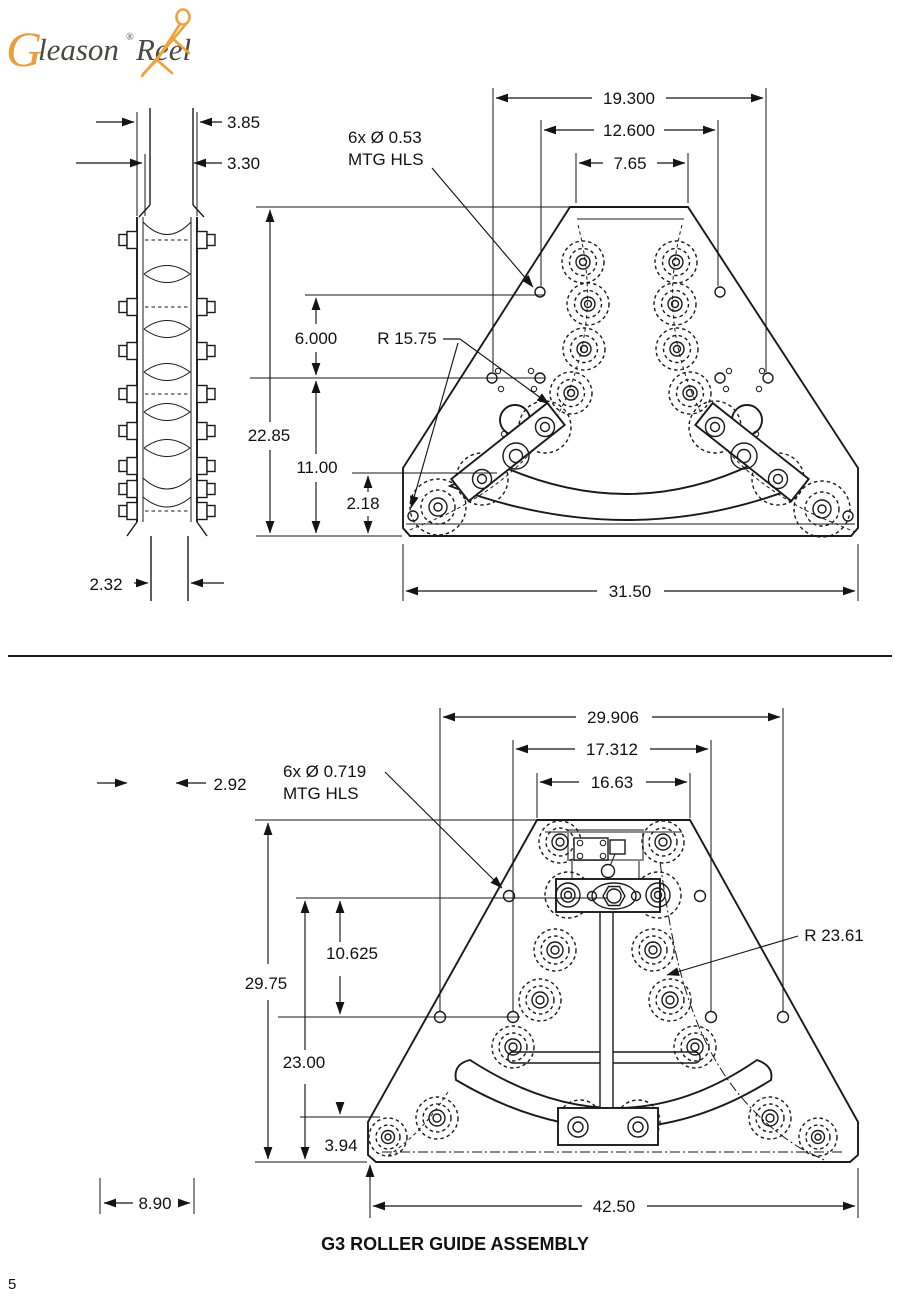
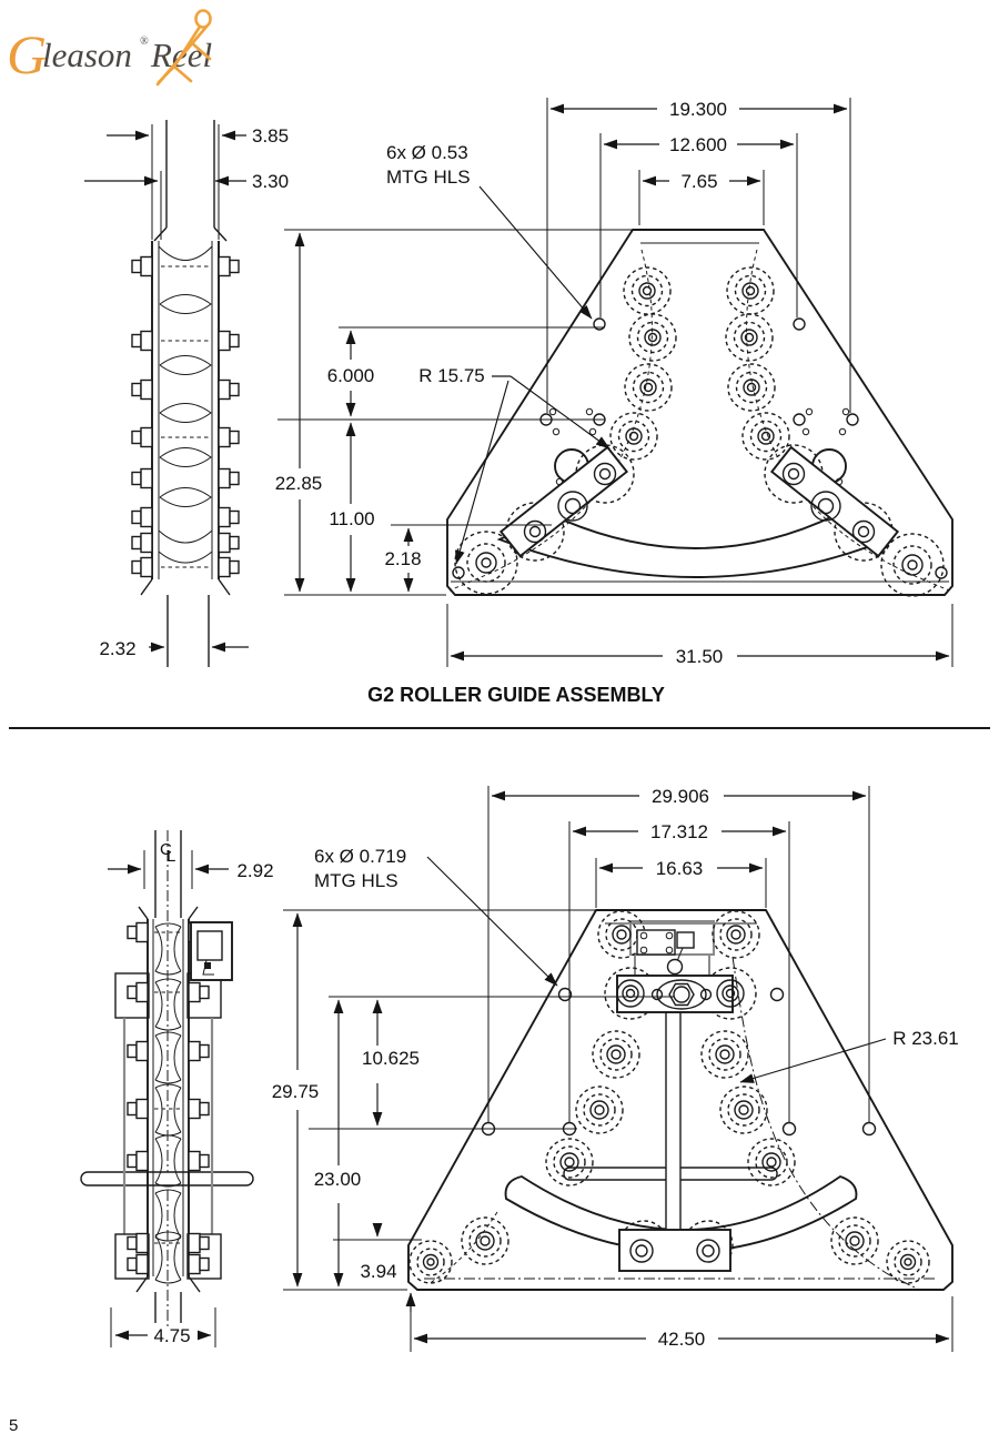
  G
  leason
  ®
  Ree
  19.300
  12.600
  7.65
  3.85
  3.30
  6.000
  22.85
  11.00
  2.18
  2.32
  31.50
  6x Ø 0.53
  MTG HLS
  R 15.75
+ G2 ROLLER GUIDE ASSEMBLY
+ C
+ L
  29.906
  17.312
  16.63
  2.92
  10.625
  29.75
  23.00
  3.94
- 8.90
+ 4.75
  42.50
  6x Ø 0.719
  MTG HLS
  R 23.61
- G3 ROLLER GUIDE ASSEMBLY
  5
